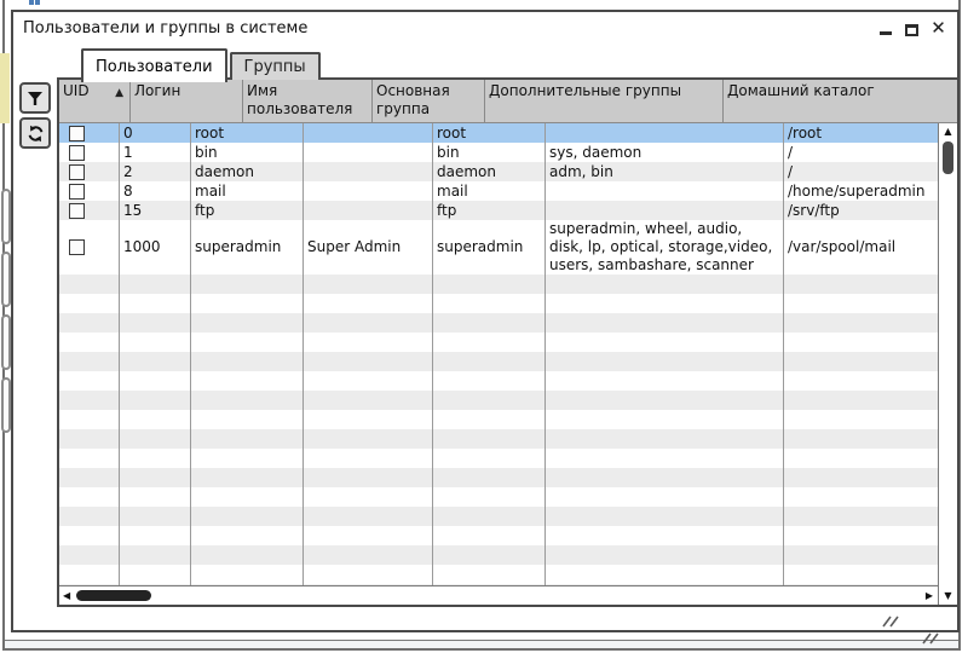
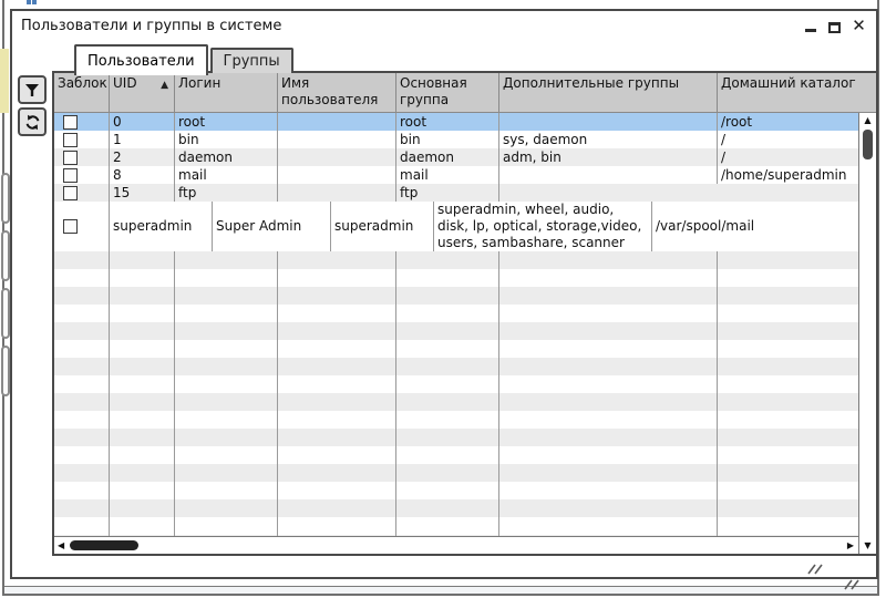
  Пользователи и группы в системе
  ✕
  Пользователи
  Группы
+ Заблок
  UID
  ▲
  Логин
  Имя пользователя
  Основная группа
  Дополнительные группы
  Домашний каталог
  0
  root
  root
  /root
  1
  bin
  bin
  sys, daemon
  /
  2
  daemon
  daemon
  adm, bin
  /
  8
  mail
  mail
  /home/superadmin
  15
  ftp
  ftp
- /srv/ftp
- 1000
  superadmin
  Super Admin
  superadmin
  superadmin, wheel, audio, disk, lp, optical, storage,video, users, sambashare, scanner
  /var/spool/mail
  ▲
  ▼
  ◀
  ▶
